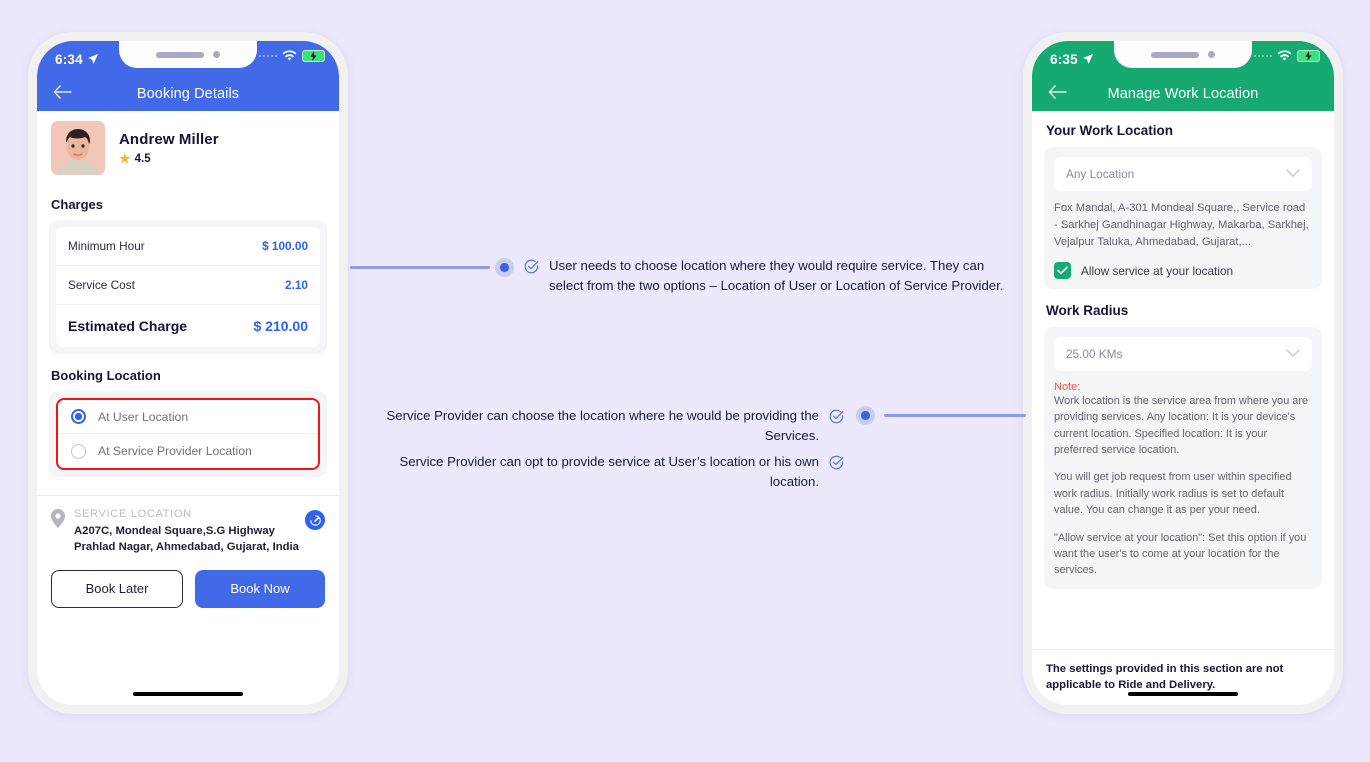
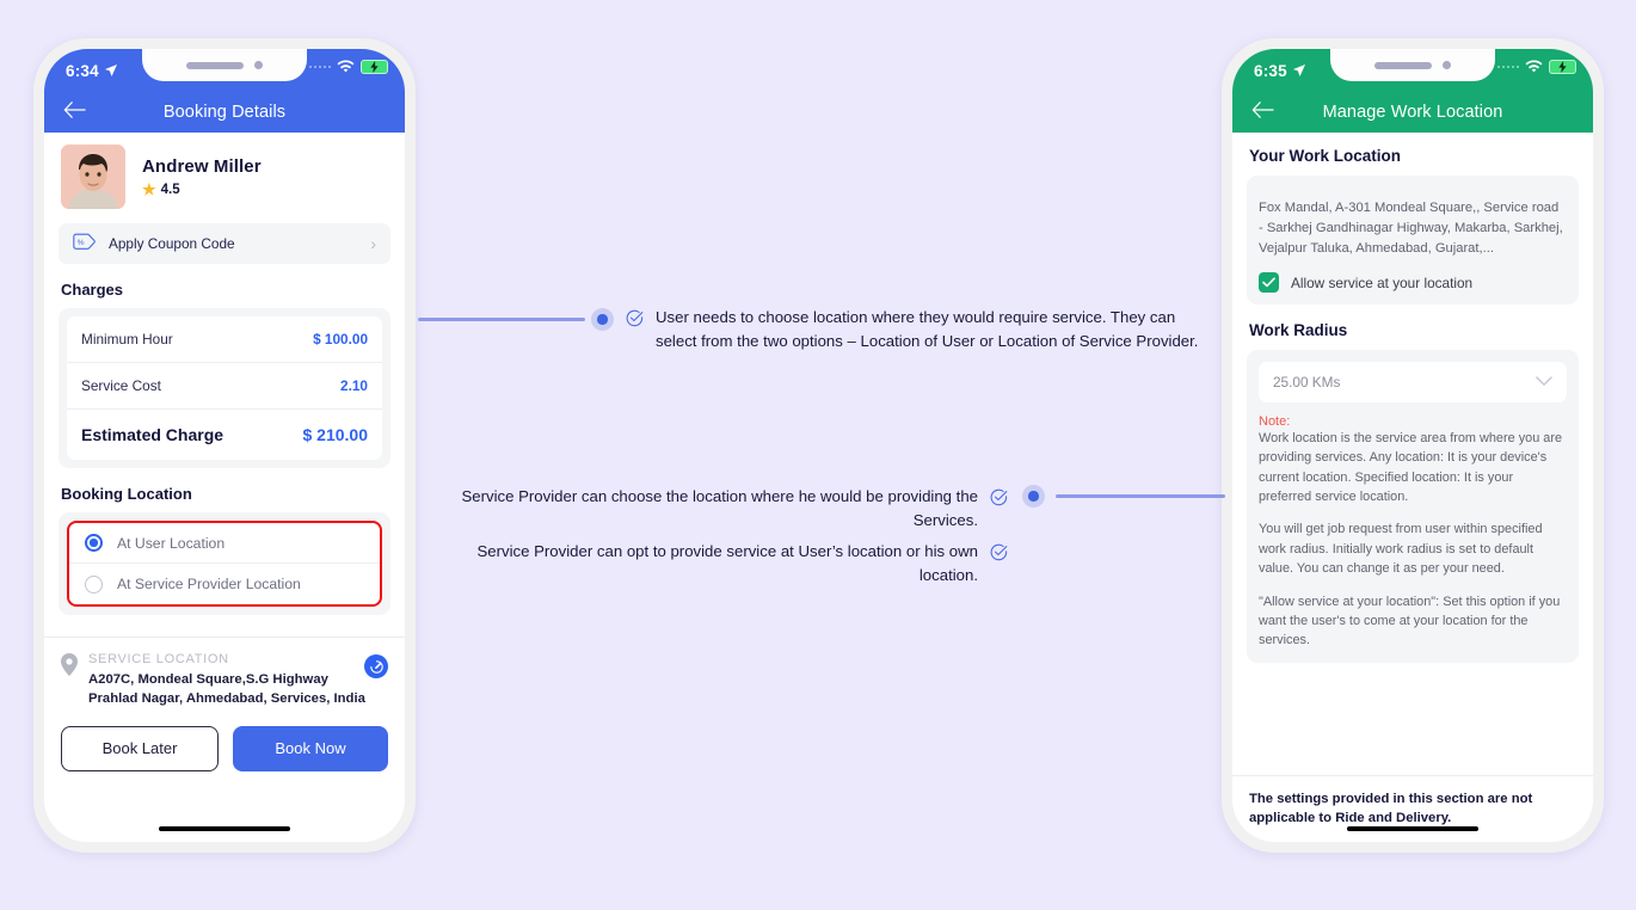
  6:34
  Booking Details
  Andrew Miller
  ★
  4.5
+ Apply Coupon Code
+ ›
  Charges
  Minimum Hour
  $ 100.00
  Service Cost
  2.10
  Estimated Charge
  $ 210.00
  Booking Location
  At User Location
  At Service Provider Location
  SERVICE LOCATION
  A207C, Mondeal Square,S.G Highway
- Prahlad Nagar, Ahmedabad, Gujarat, India
+ Prahlad Nagar, Ahmedabad, Services, India
  Book Later
  Book Now
  6:35
  Manage Work Location
  Your Work Location
- Any Location
  Fox Mandal, A-301 Mondeal Square,, Service road - Sarkhej Gandhinagar Highway, Makarba, Sarkhej, Vejalpur Taluka, Ahmedabad, Gujarat,...
  Allow service at your location
  Work Radius
  25.00 KMs
  Note:
  Work location is the service area from where you are providing services. Any location: It is your device's current location. Specified location: It is your preferred service location.
  You will get job request from user within specified work radius. Initially work radius is set to default value. You can change it as per your need.
  "Allow service at your location": Set this option if you want the user's to come at your location for the services.
  The settings provided in this section are not applicable to Ride and Delivery.
  User needs to choose location where they would require service. They can select from the two options – Location of User or Location of Service Provider.
  Service Provider can choose the location where he would be providing the Services.
  Service Provider can opt to provide service at User’s location or his own location.
